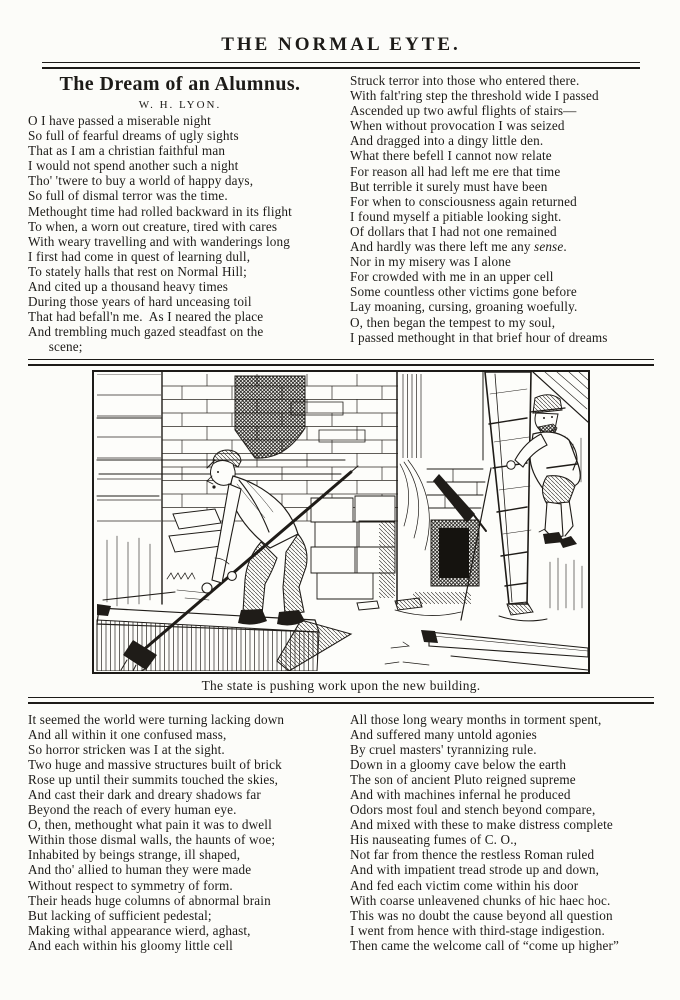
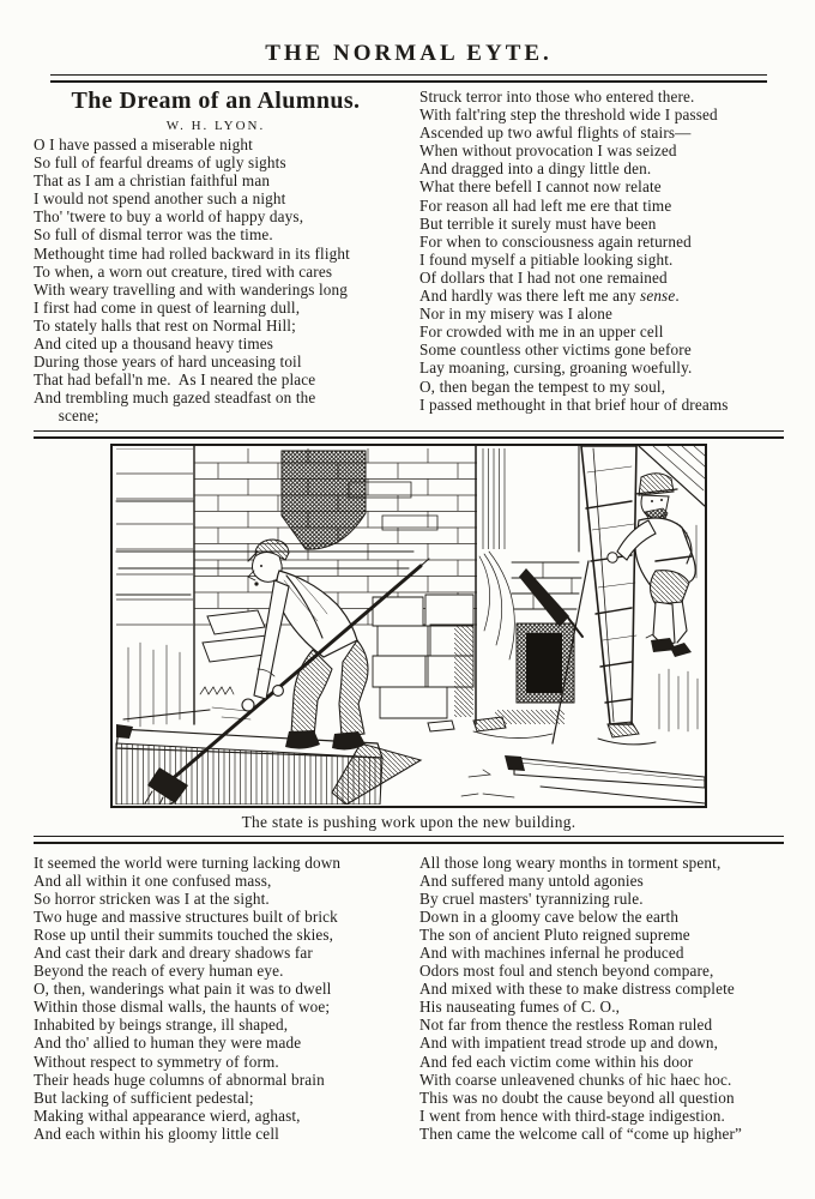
  THE NORMAL EYTE.
  The Dream of an Alumnus.
  W. H. LYON.
  O I have passed a miserable night
  So full of fearful dreams of ugly sights
  That as I am a christian faithful man
  I would not spend another such a night
  Tho' 'twere to buy a world of happy days,
  So full of dismal terror was the time.
  Methought time had rolled backward in its flight
  To when, a worn out creature, tired with cares
  With weary travelling and with wanderings long
  I first had come in quest of learning dull,
  To stately halls that rest on Normal Hill;
  And cited up a thousand heavy times
  During those years of hard unceasing toil
  That had befall'n me. As I neared the place
  And trembling much gazed steadfast on the
  scene;
  Struck terror into those who entered there.
  With falt'ring step the threshold wide I passed
  Ascended up two awful flights of stairs—
  When without provocation I was seized
  And dragged into a dingy little den.
  What there befell I cannot now relate
  For reason all had left me ere that time
  But terrible it surely must have been
  For when to consciousness again returned
  I found myself a pitiable looking sight.
  Of dollars that I had not one remained
  And hardly was there left me any sense.
  Nor in my misery was I alone
  For crowded with me in an upper cell
  Some countless other victims gone before
  Lay moaning, cursing, groaning woefully.
  O, then began the tempest to my soul,
  I passed methought in that brief hour of dreams
  The state is pushing work upon the new building.
  It seemed the world were turning lacking down
  And all within it one confused mass,
  So horror stricken was I at the sight.
  Two huge and massive structures built of brick
  Rose up until their summits touched the skies,
  And cast their dark and dreary shadows far
  Beyond the reach of every human eye.
- O, then, methought what pain it was to dwell
+ O, then, wanderings what pain it was to dwell
  Within those dismal walls, the haunts of woe;
  Inhabited by beings strange, ill shaped,
  And tho' allied to human they were made
  Without respect to symmetry of form.
  Their heads huge columns of abnormal brain
  But lacking of sufficient pedestal;
  Making withal appearance wierd, aghast,
  And each within his gloomy little cell
  All those long weary months in torment spent,
  And suffered many untold agonies
  By cruel masters' tyrannizing rule.
  Down in a gloomy cave below the earth
  The son of ancient Pluto reigned supreme
  And with machines infernal he produced
  Odors most foul and stench beyond compare,
  And mixed with these to make distress complete
  His nauseating fumes of C. O.,
  Not far from thence the restless Roman ruled
  And with impatient tread strode up and down,
  And fed each victim come within his door
  With coarse unleavened chunks of hic haec hoc.
  This was no doubt the cause beyond all question
  I went from hence with third-stage indigestion.
  Then came the welcome call of “come up higher”
